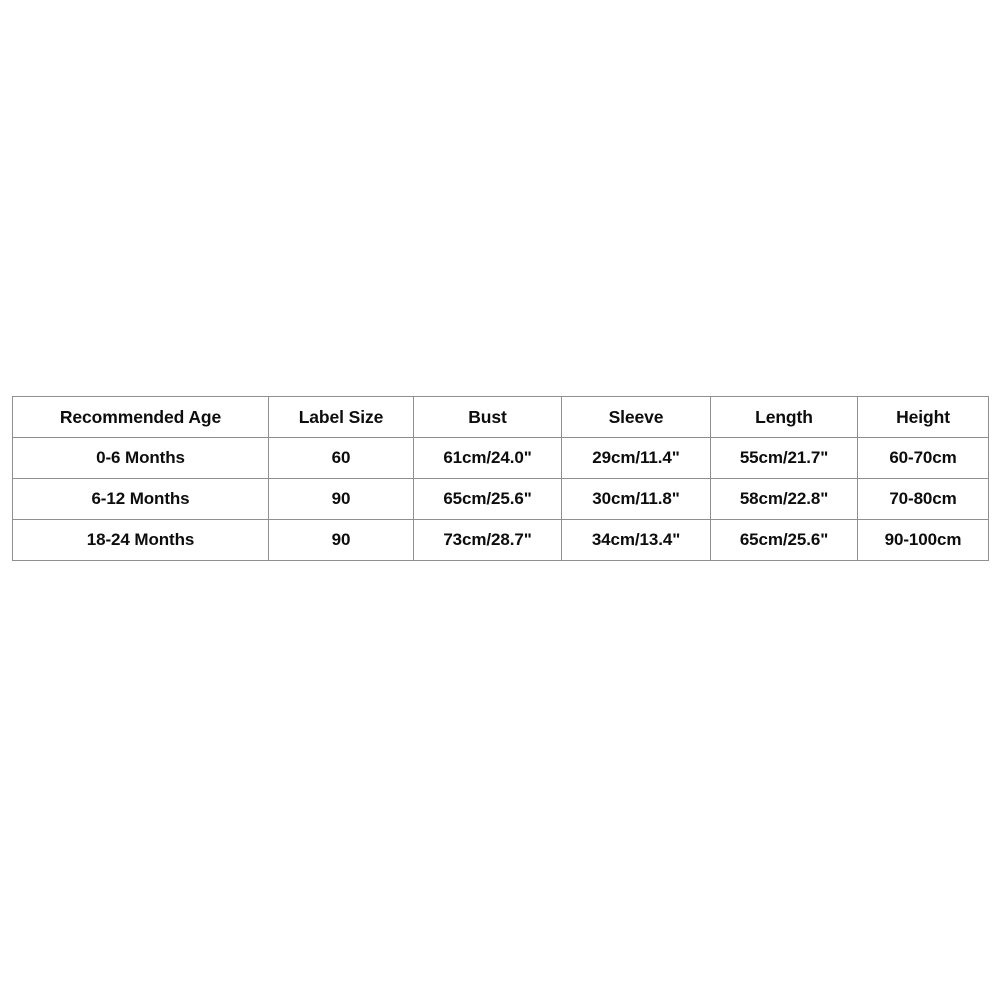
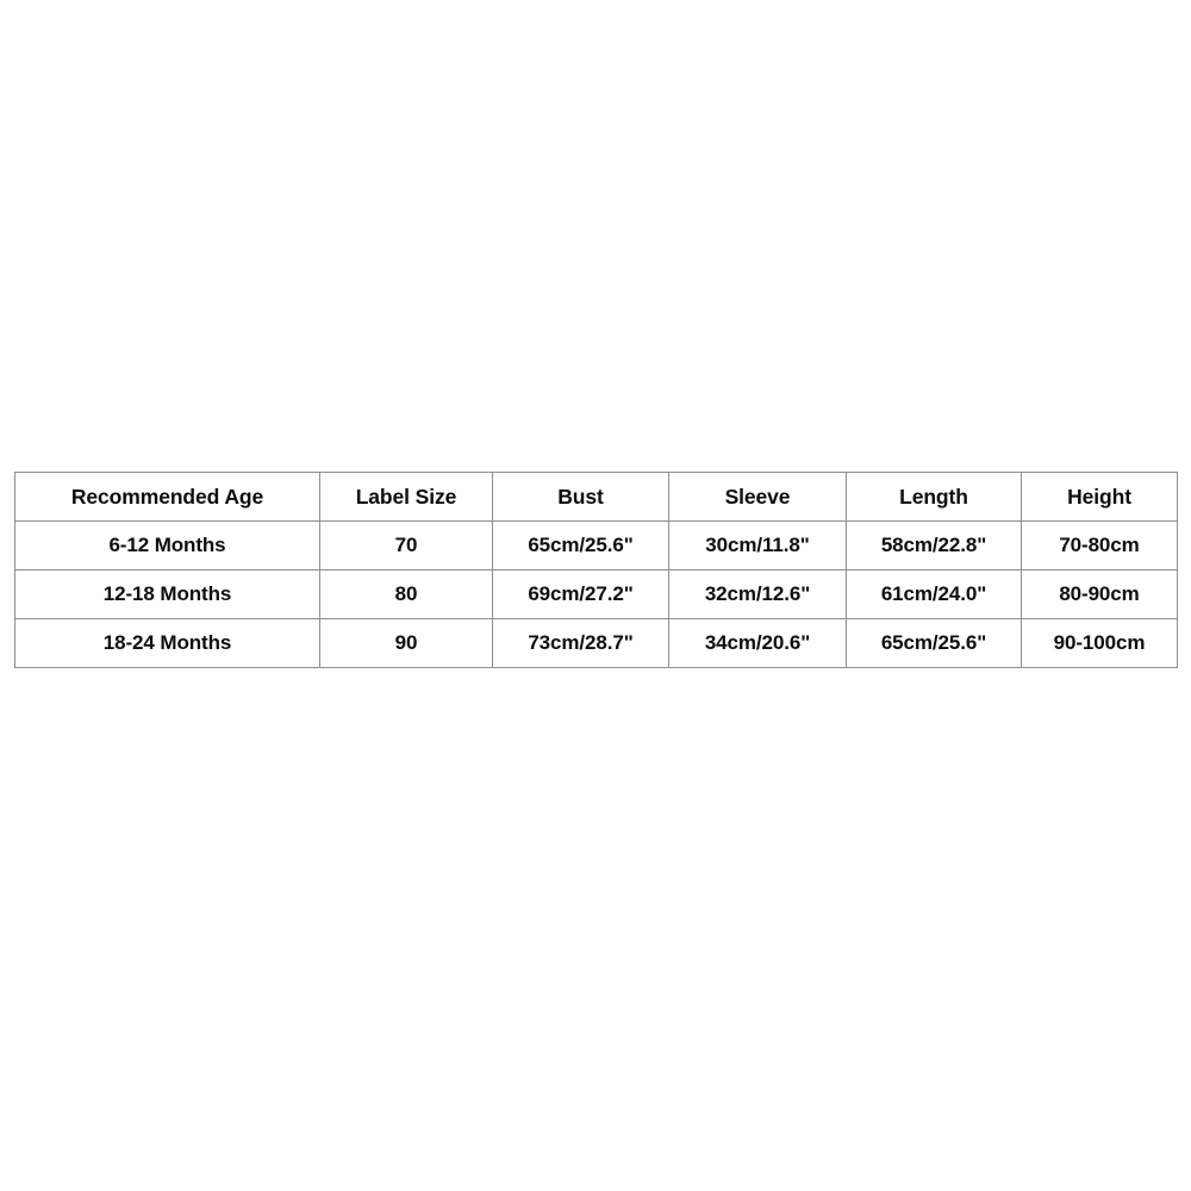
  Recommended Age	Label Size	Bust	Sleeve	Length	Height
- 0-6 Months	60	61cm/24.0"	29cm/11.4"	55cm/21.7"	60-70cm
- 6-12 Months	90	65cm/25.6"	30cm/11.8"	58cm/22.8"	70-80cm
+ 6-12 Months	70	65cm/25.6"	30cm/11.8"	58cm/22.8"	70-80cm
+ 12-18 Months	80	69cm/27.2"	32cm/12.6"	61cm/24.0"	80-90cm
- 18-24 Months	90	73cm/28.7"	34cm/13.4"	65cm/25.6"	90-100cm
+ 18-24 Months	90	73cm/28.7"	34cm/20.6"	65cm/25.6"	90-100cm
